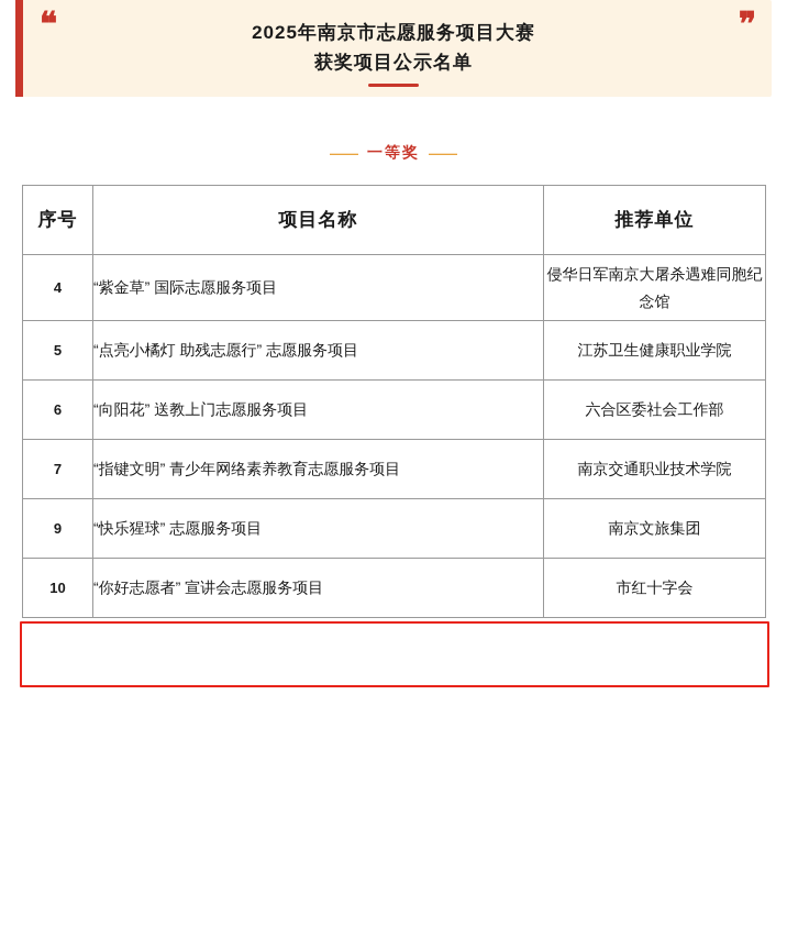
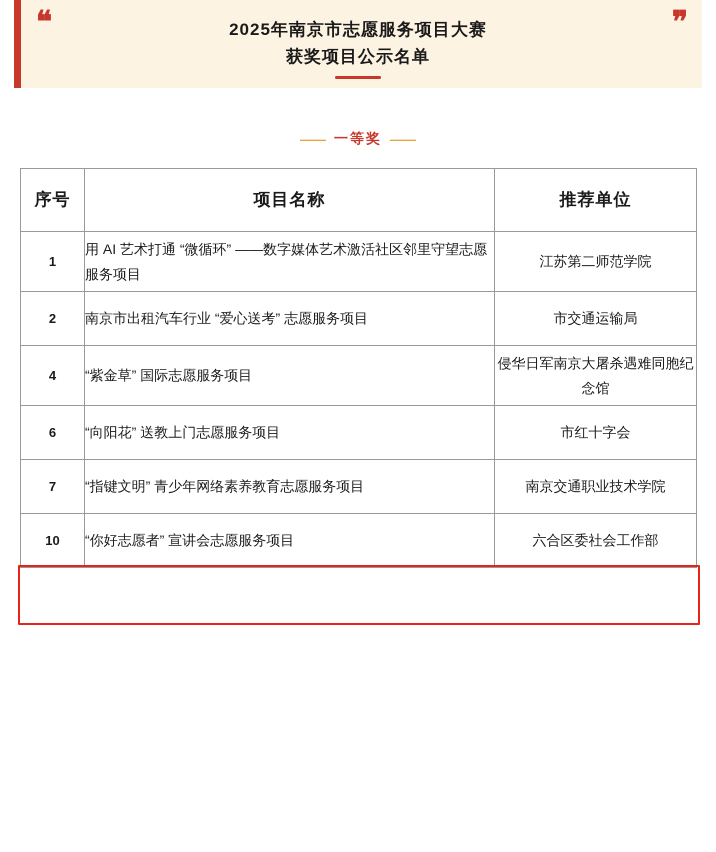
  ❝
  ❞
  2025年南京市志愿服务项目大赛
  获奖项目公示名单
  —— 一等奖 ——
  序号	项目名称	推荐单位
+ 1	用 AI 艺术打通 “微循环” ——数字媒体艺术激活社区邻里守望志愿服务项目	江苏第二师范学院
+ 2	南京市出租汽车行业 “爱心送考” 志愿服务项目	市交通运输局
  4	“紫金草” 国际志愿服务项目	侵华日军南京大屠杀遇难同胞纪念馆
- 5	“点亮小橘灯 助残志愿行” 志愿服务项目	江苏卫生健康职业学院
- 6	“向阳花” 送教上门志愿服务项目	六合区委社会工作部
+ 6	“向阳花” 送教上门志愿服务项目	市红十字会
  7	“指键文明” 青少年网络素养教育志愿服务项目	南京交通职业技术学院
- 9	“快乐猩球” 志愿服务项目	南京文旅集团
- 10	“你好志愿者” 宣讲会志愿服务项目	市红十字会
+ 10	“你好志愿者” 宣讲会志愿服务项目	六合区委社会工作部
